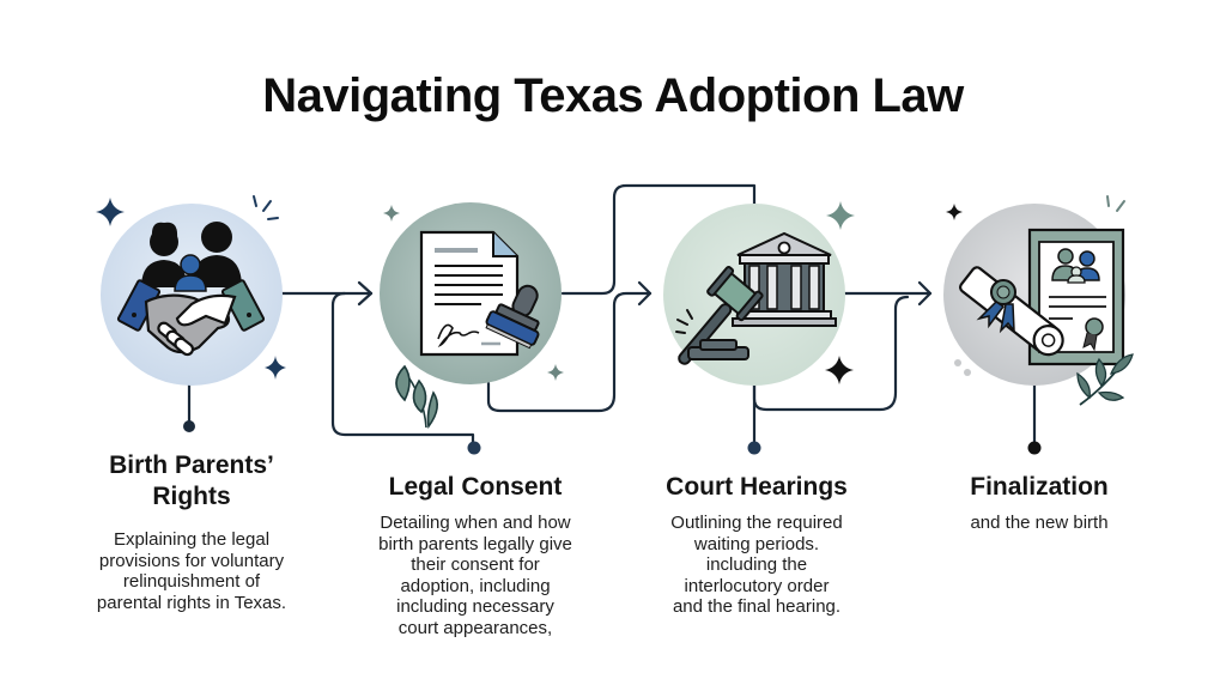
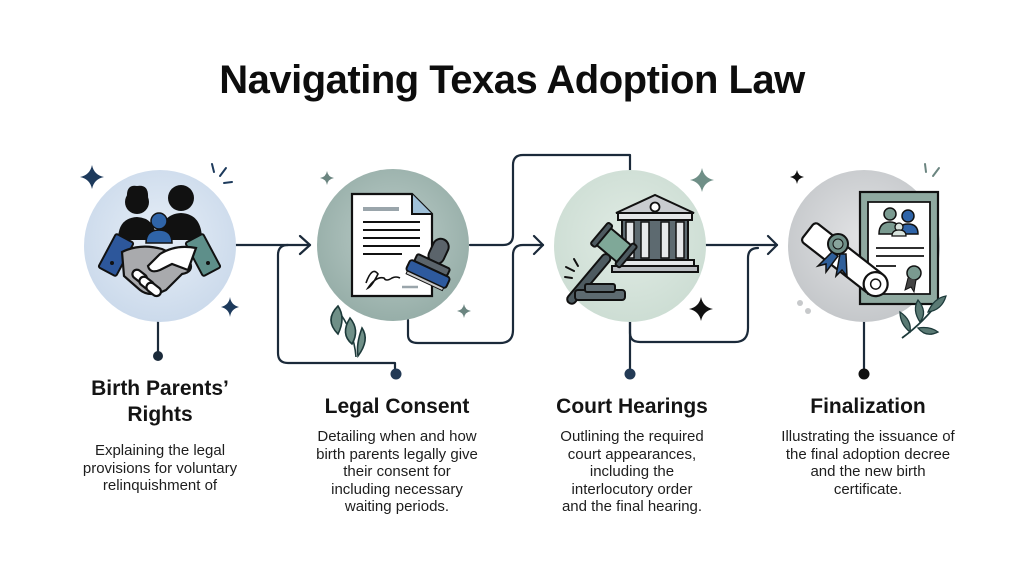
  Navigating Texas Adoption Law
  Birth Parents’
  Rights
  Explaining the legal
  provisions for voluntary
  relinquishment of
- parental rights in Texas.
  Legal Consent
  Detailing when and how
  birth parents legally give
  their consent for
- adoption, including
  including necessary
- court appearances,
+ waiting periods.
  Court Hearings
  Outlining the required
- waiting periods.
+ court appearances,
  including the
  interlocutory order
  and the final hearing.
  Finalization
+ Illustrating the issuance of
+ the final adoption decree
  and the new birth
+ certificate.
